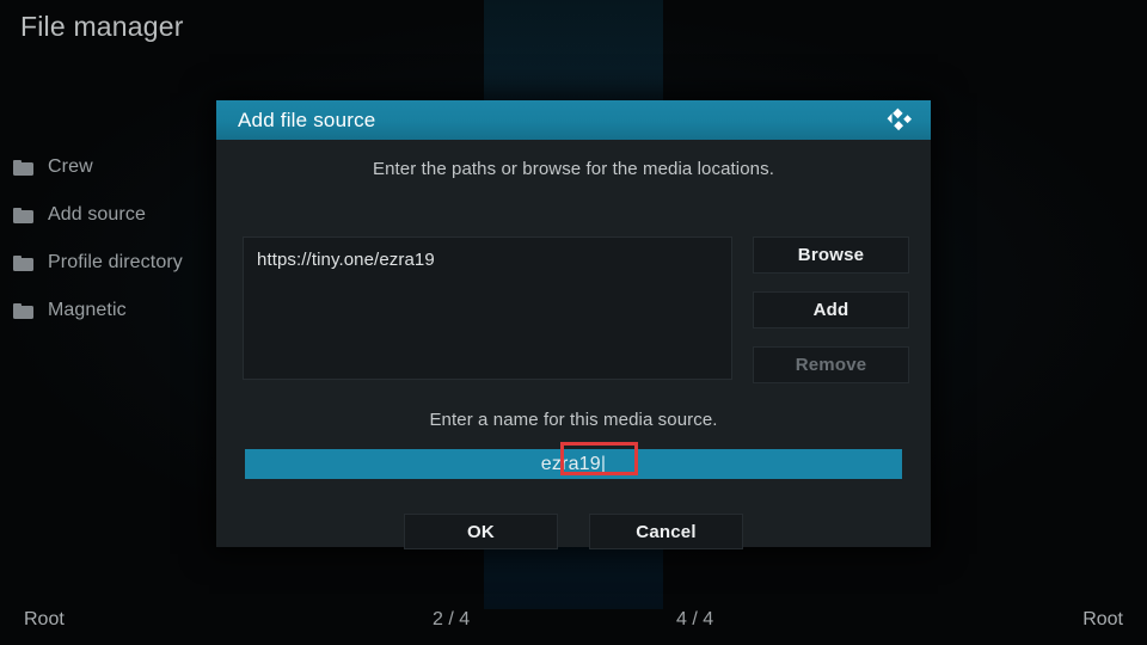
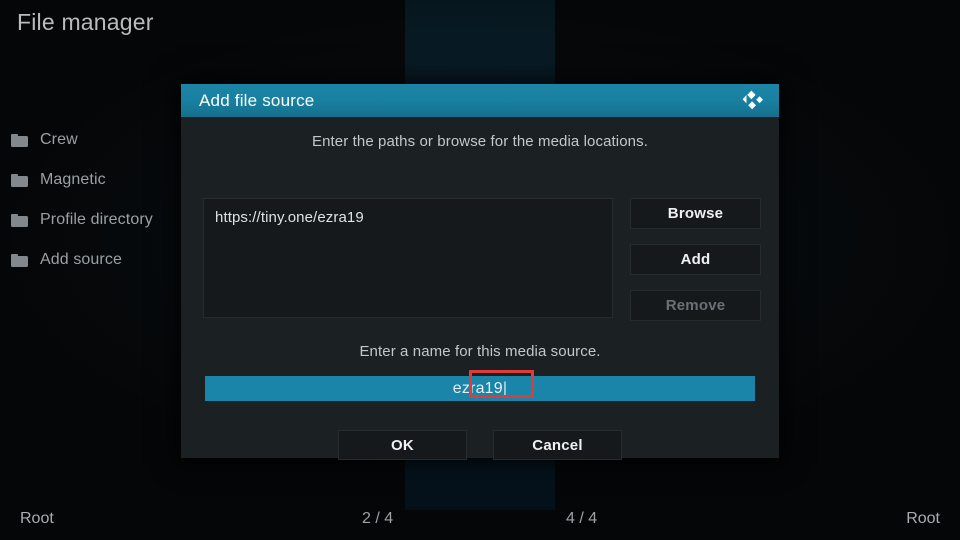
  File manager
  Crew
- Add source
+ Magnetic
  Profile directory
- Magnetic
+ Add source
  Root
  2 / 4
  4 / 4
  Root
  Add file source
  Enter the paths or browse for the media locations.
  https://tiny.one/ezra19
  Browse
  Add
  Remove
  Enter a name for this media source.
  ezra19
  |
  OK
  Cancel
